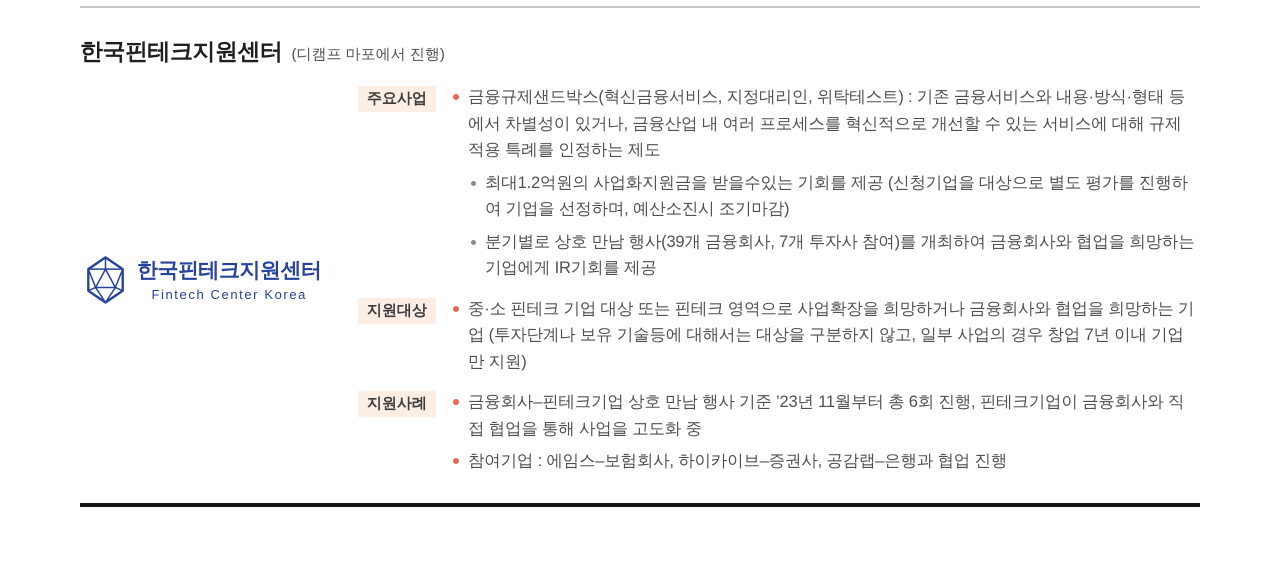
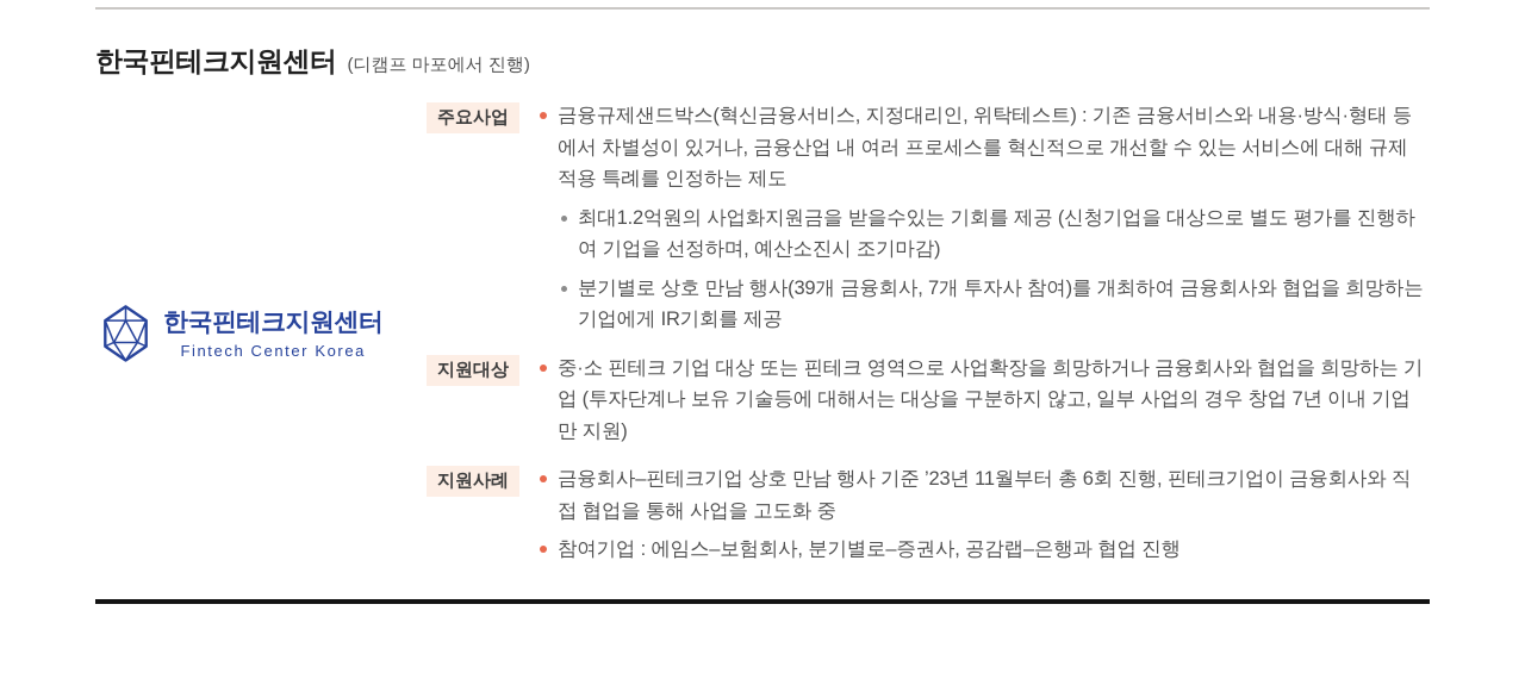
  한국핀테크지원센터
  (디캠프 마포에서 진행)
  한국핀테크지원센터
  Fintech Center Korea
  주요사업
  금융규제샌드박스(혁신금융서비스, 지정대리인, 위탁테스트) : 기존 금융서비스와 내용·방식·형태 등에서 차별성이 있거나, 금융산업 내 여러 프로세스를 혁신적으로 개선할 수 있는 서비스에 대해 규제 적용 특례를 인정하는 제도
  최대1.2억원의 사업화지원금을 받을수있는 기회를 제공 (신청기업을 대상으로 별도 평가를 진행하여 기업을 선정하며, 예산소진시 조기마감)
  분기별로 상호 만남 행사(39개 금융회사, 7개 투자사 참여)를 개최하여 금융회사와 협업을 희망하는 기업에게 IR기회를 제공
  지원대상
  중·소 핀테크 기업 대상 또는 핀테크 영역으로 사업확장을 희망하거나 금융회사와 협업을 희망하는 기업 (투자단계나 보유 기술등에 대해서는 대상을 구분하지 않고, 일부 사업의 경우 창업 7년 이내 기업만 지원)
  지원사례
  금융회사–핀테크기업 상호 만남 행사 기준 ’23년 11월부터 총 6회 진행, 핀테크기업이 금융회사와 직접 협업을 통해 사업을 고도화 중
- 참여기업 : 에임스–보험회사, 하이카이브–증권사, 공감랩–은행과 협업 진행
+ 참여기업 : 에임스–보험회사, 분기별로–증권사, 공감랩–은행과 협업 진행
